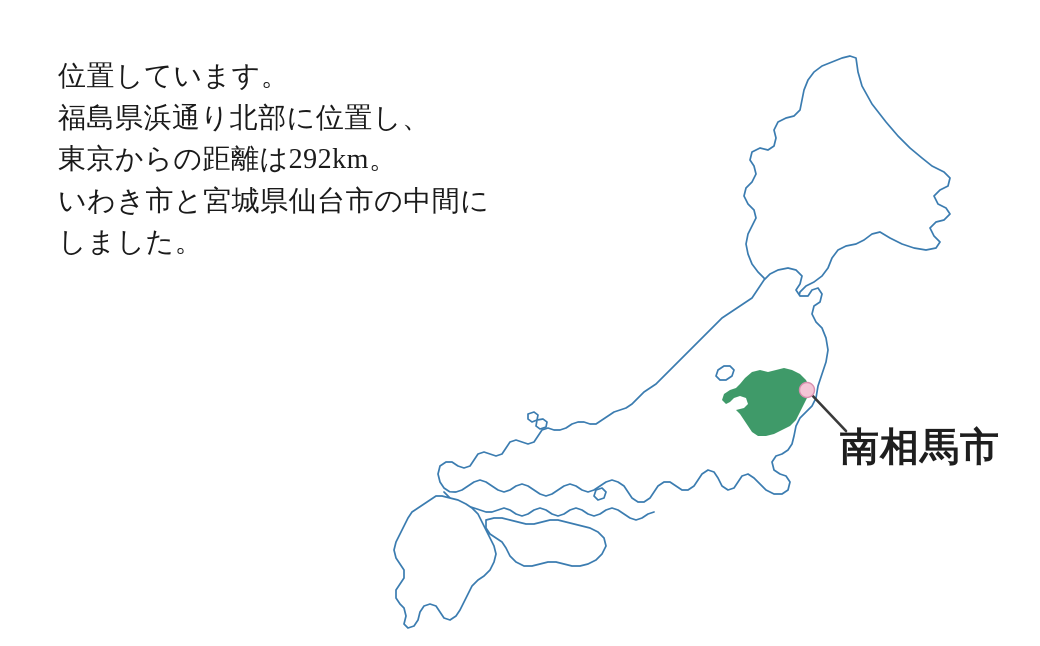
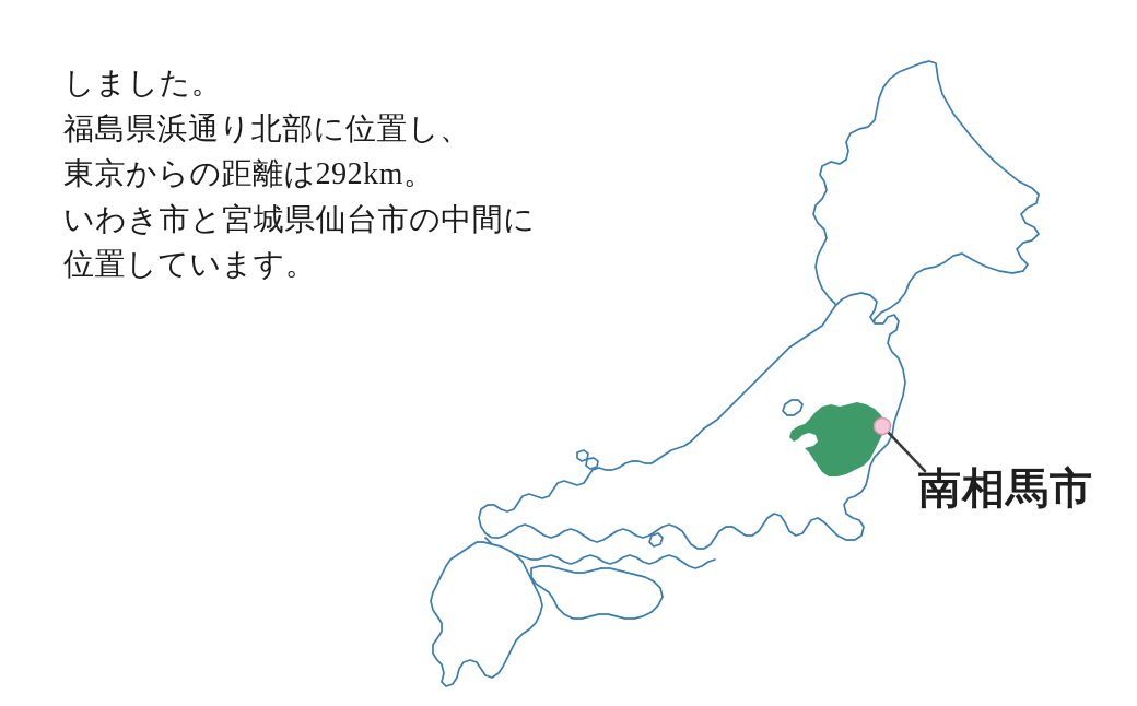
- 位置しています。
+ しました。
  福島県浜通り北部に位置し、
  東京からの距離は292km。
  いわき市と宮城県仙台市の中間に
- しました。
+ 位置しています。
  南相馬市
